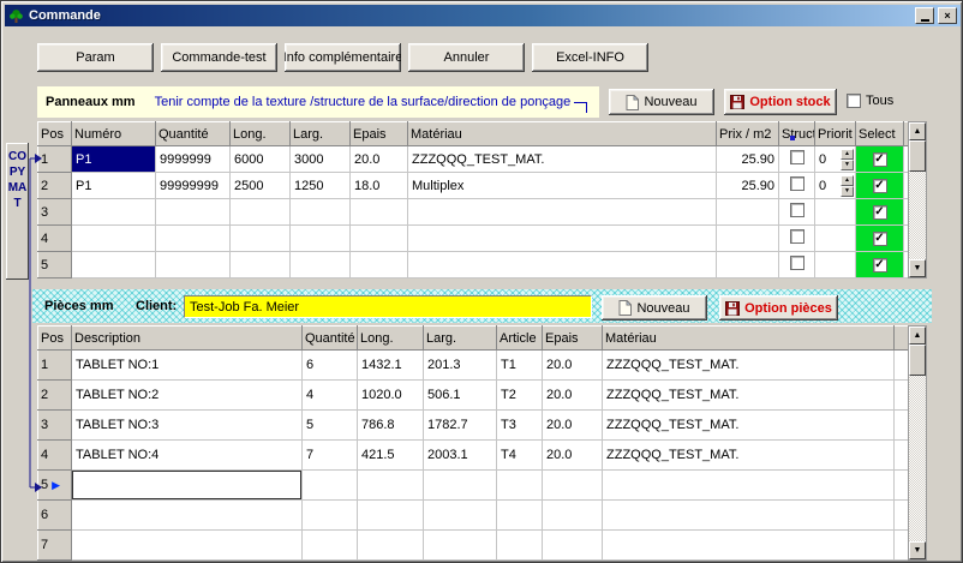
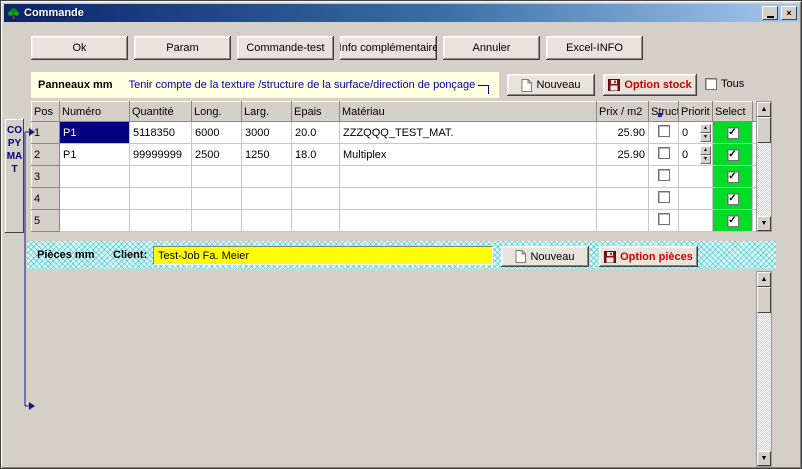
  Commande
  ×
+ Ok
  Param
  Commande-test
  Info complémentaire
  Annuler
  Excel-INFO
  Panneaux mm
  Tenir compte de la texture /structure de la surface/direction de ponçage
  Nouveau
  Option stock
  Tous
  Pos	Numéro	Quantité	Long.	Larg.	Epais	Matériau	Prix / m2	Struc	Priorit	Select
- 1	P1	9999999	6000	3000	20.0	ZZZQQQ_TEST_MAT.	25.90		0	✓
+ 1	P1	5118350	6000	3000	20.0	ZZZQQQ_TEST_MAT.	25.90		0	✓
  2	P1	99999999	2500	1250	18.0	Multiplex	25.90		0	✓
  3										✓
  4										✓
  5										✓
  COPY MAT
  Pièces mm
  Client:
  Test-Job Fa. Meier
  Nouveau
  Option pièces
- Pos	Description	Quantité	Long.	Larg.	Article	Epais	Matériau
- 1	TABLET NO:1	6	1432.1	201.3	T1	20.0	ZZZQQQ_TEST_MAT.
- 2	TABLET NO:2	4	1020.0	506.1	T2	20.0	ZZZQQQ_TEST_MAT.
- 3	TABLET NO:3	5	786.8	1782.7	T3	20.0	ZZZQQQ_TEST_MAT.
- 4	TABLET NO:4	7	421.5	2003.1	T4	20.0	ZZZQQQ_TEST_MAT.
- 5 ▶
- 6
- 7
